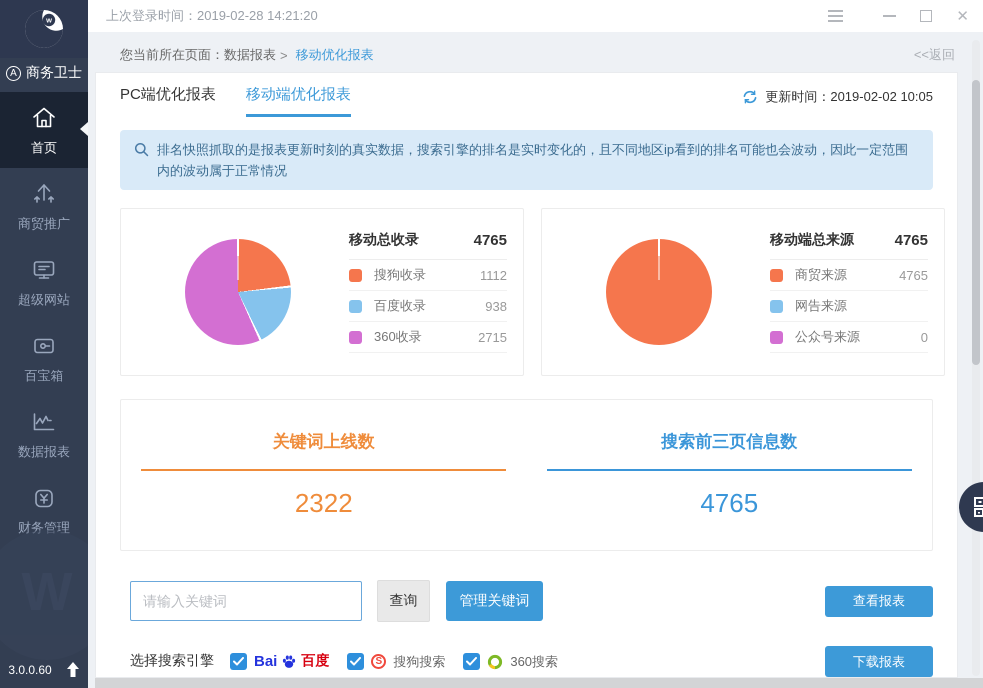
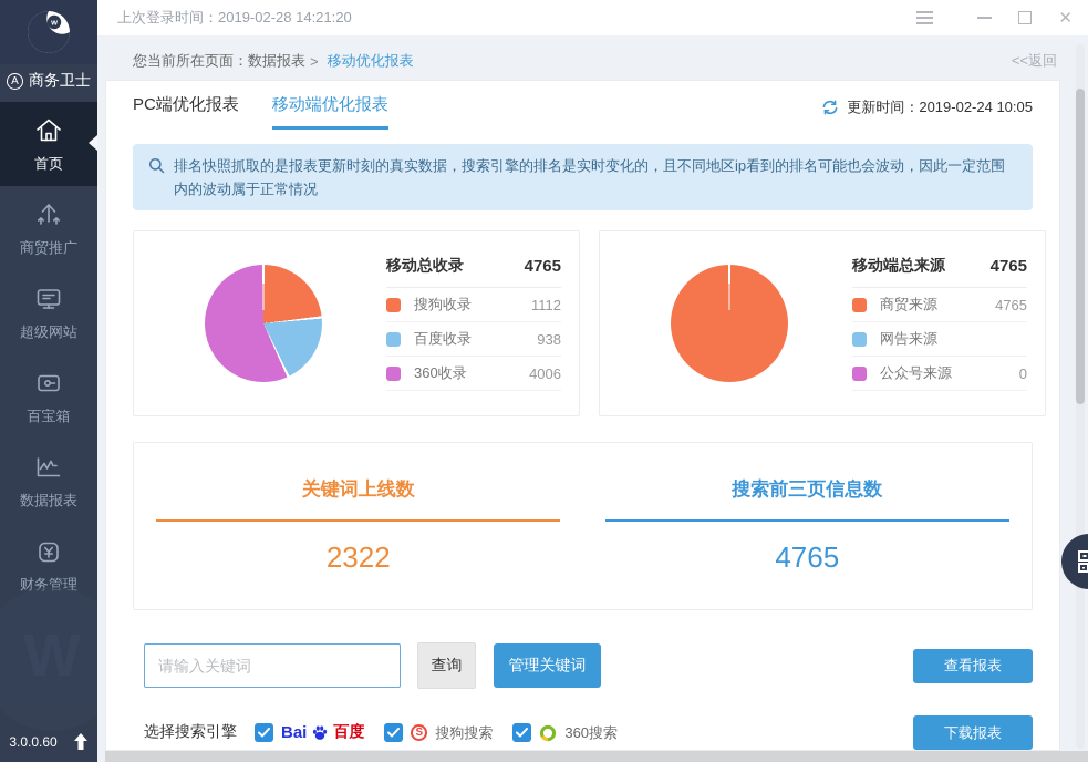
  w
  A
  商务卫士
  首页
  商贸推广
  超级网站
  百宝箱
  数据报表
  财务管理
  3.0.0.60
  上次登录时间：2019-02-28 14:21:20
  ✕
  您当前所在页面：
  数据报表
  >
  移动优化报表
  <<返回
  PC端优化报表
  移动端优化报表
- 更新时间：2019-02-02 10:05
+ 更新时间：2019-02-24 10:05
  排名快照抓取的是报表更新时刻的真实数据，搜索引擎的排名是实时变化的，且不同地区ip看到的排名可能也会波动，因此一定范围内的波动属于正常情况
  移动总收录
  4765
  搜狗收录
  1112
  百度收录
  938
  360收录
- 2715
+ 4006
  移动端总来源
  4765
  商贸来源
  4765
  网告来源
  公众号来源
  0
  关键词上线数
  2322
  搜索前三页信息数
  4765
  请输入关键词
  查询
  管理关键词
  查看报表
  选择搜索引擎
  Bai
  百度
  S
  搜狗搜索
  360搜索
  下载报表
